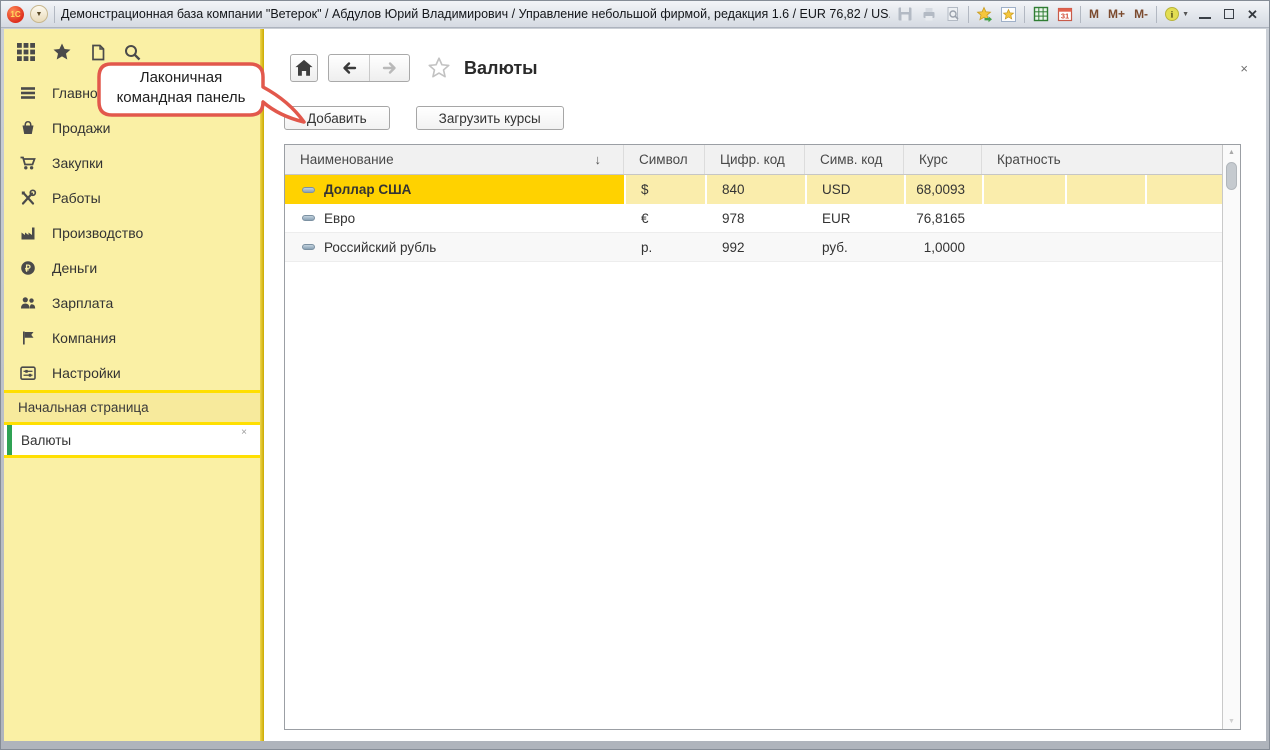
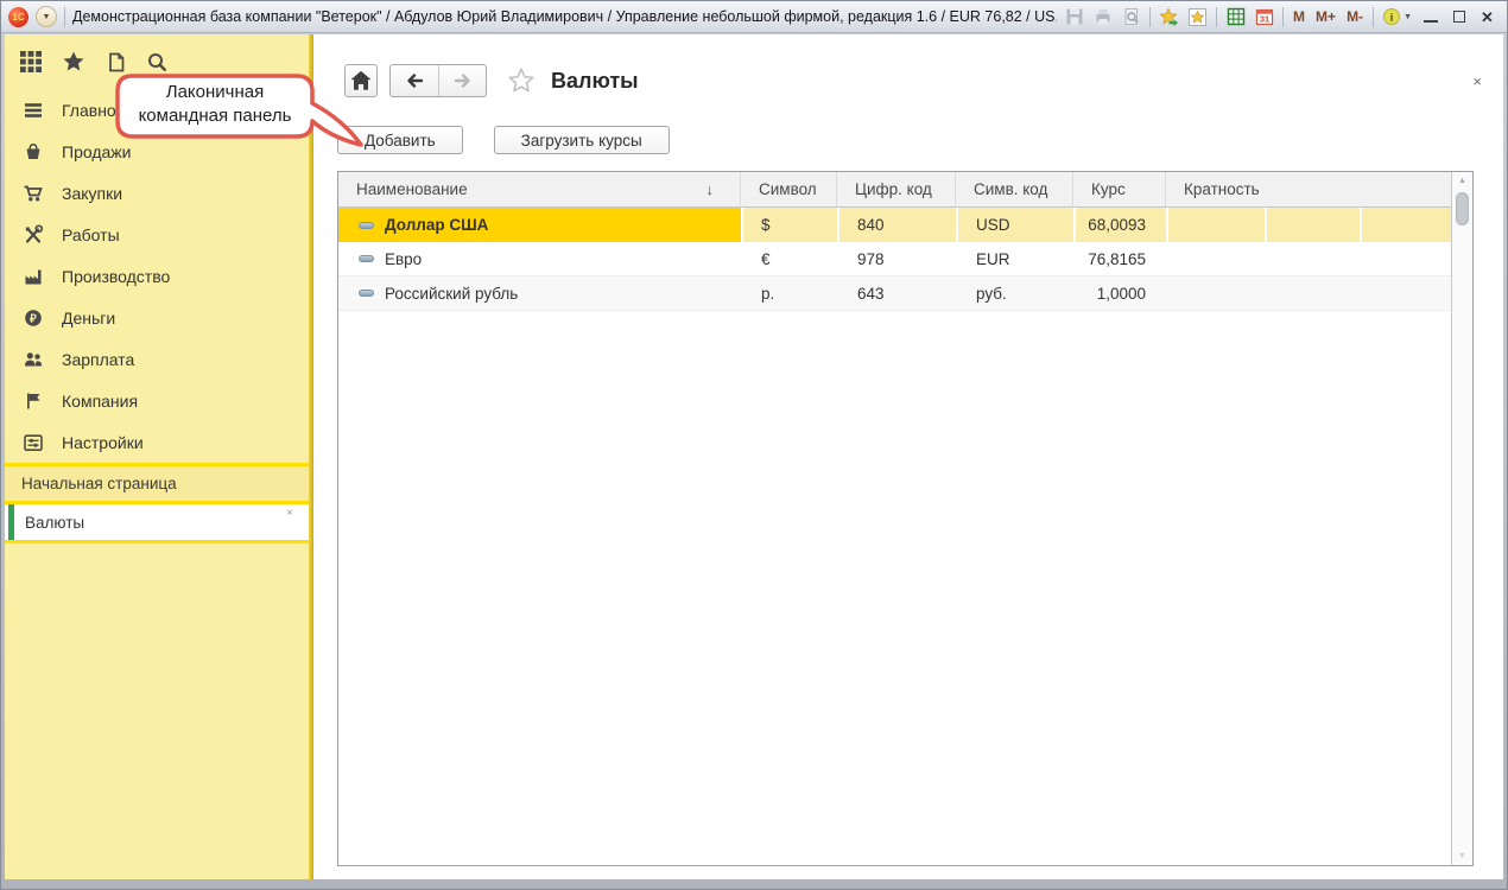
  1С
  Демонстрационная база компании "Ветерок" / Абдулов Юрий Владимирович / Управление небольшой фирмой, редакция 1.6 / EUR 76,82 / US
  31
  M
  M+
  M-
  i
  ✕
  Главно
  Продажи
  Закупки
  Работы
  Производство
  ₽
  Деньги
  Зарплата
  Компания
  Настройки
  Начальная страница
  Валюты
  ×
  Валюты
  ×
  Добавить
  Загрузить курсы
  Наименование
  ↓
  Символ
  Цифр. код
  Симв. код
  Курс
  Кратность
  Доллар США
  $
  840
  USD
  68,0093
  Евро
  €
  978
  EUR
  76,8165
  Российский рубль
  р.
- 992
+ 643
  руб.
  1,0000
  Лаконичная
  командная панель
